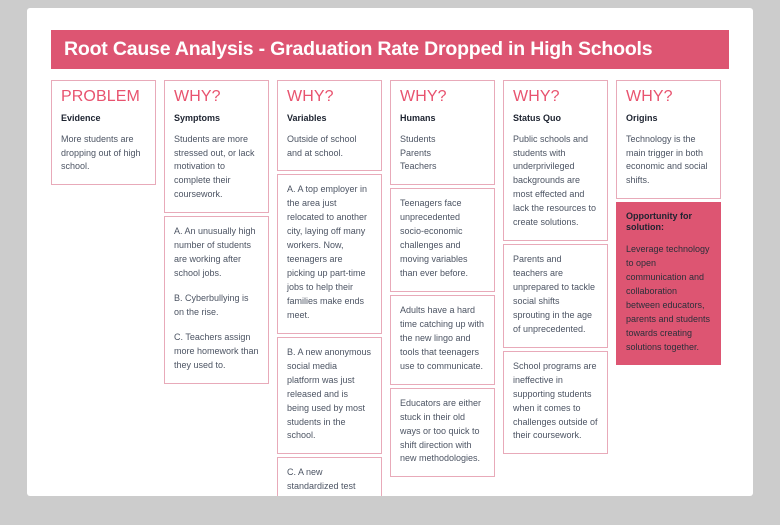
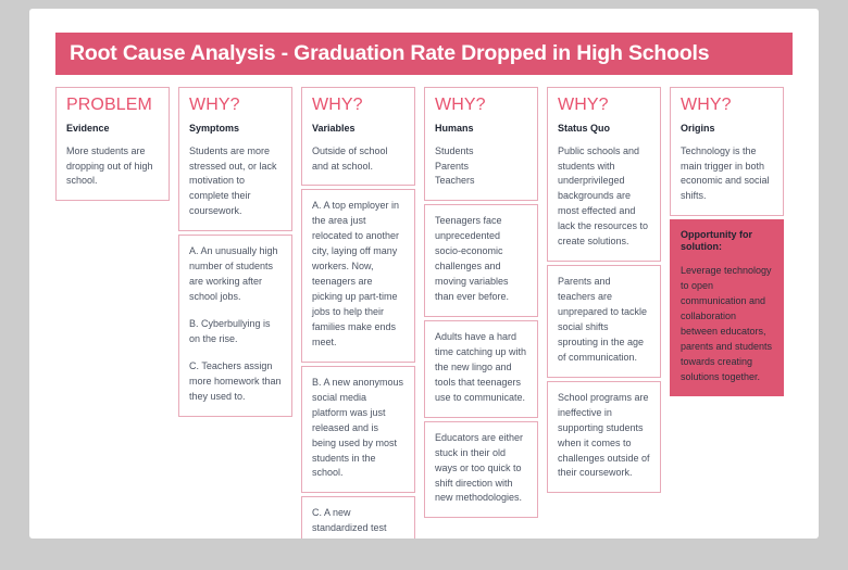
  Root Cause Analysis - Graduation Rate Dropped in High Schools
  PROBLEM
  Evidence
  More students are dropping out of high school.
  WHY?
  Symptoms
  Students are more stressed out, or lack motivation to complete their coursework.
  A. An unusually high number of students are working after school jobs.
  B. Cyberbullying is on the rise.
  C. Teachers assign more homework than they used to.
  WHY?
  Variables
  Outside of school and at school.
  A. A top employer in the area just relocated to another city, laying off many workers. Now, teenagers are picking up part-time jobs to help their families make ends meet.
  B. A new anonymous social media platform was just released and is being used by most students in the school.
  WHY?
  Humans
  Students
  Parents
  Teachers
  Teenagers face unprecedented socio-economic challenges and moving variables than ever before.
  Adults have a hard time catching up with the new lingo and tools that teenagers use to communicate.
  Educators are either stuck in their old ways or too quick to shift direction with new methodologies.
  WHY?
  Status Quo
  Public schools and students with underprivileged backgrounds are most effected and lack the resources to create solutions.
- Parents and teachers are unprepared to tackle social shifts sprouting in the age of unprecedented.
+ Parents and teachers are unprepared to tackle social shifts sprouting in the age of communication.
  School programs are ineffective in supporting students when it comes to challenges outside of their coursework.
  WHY?
  Origins
  Technology is the main trigger in both economic and social shifts.
  Opportunity for solution:
  Leverage technology to open communication and collaboration between educators, parents and students towards creating solutions together.
